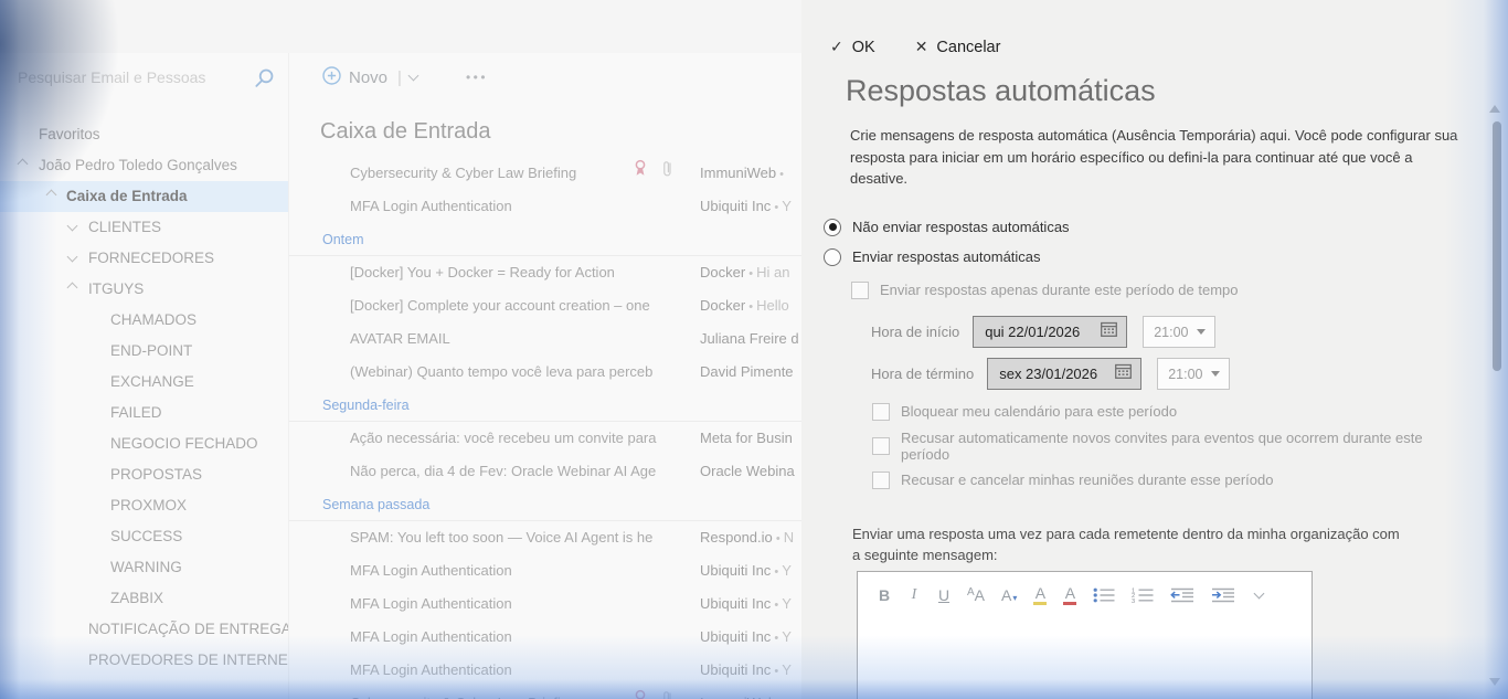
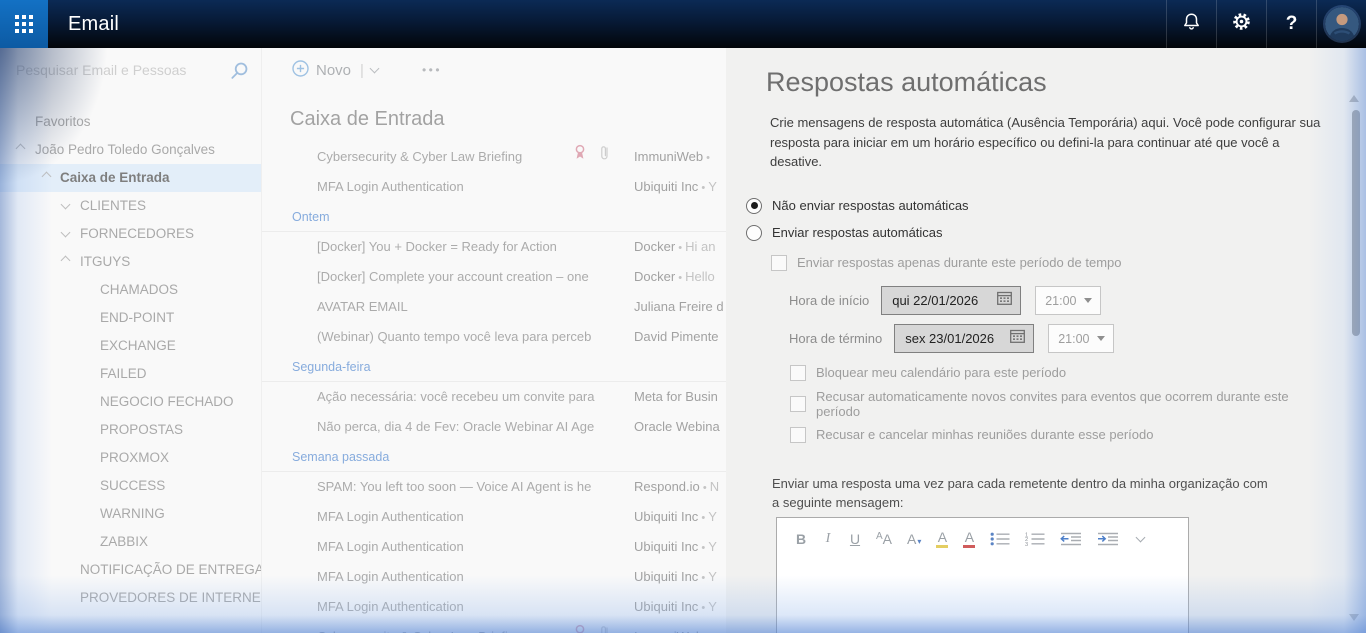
+ Email
+ ?
